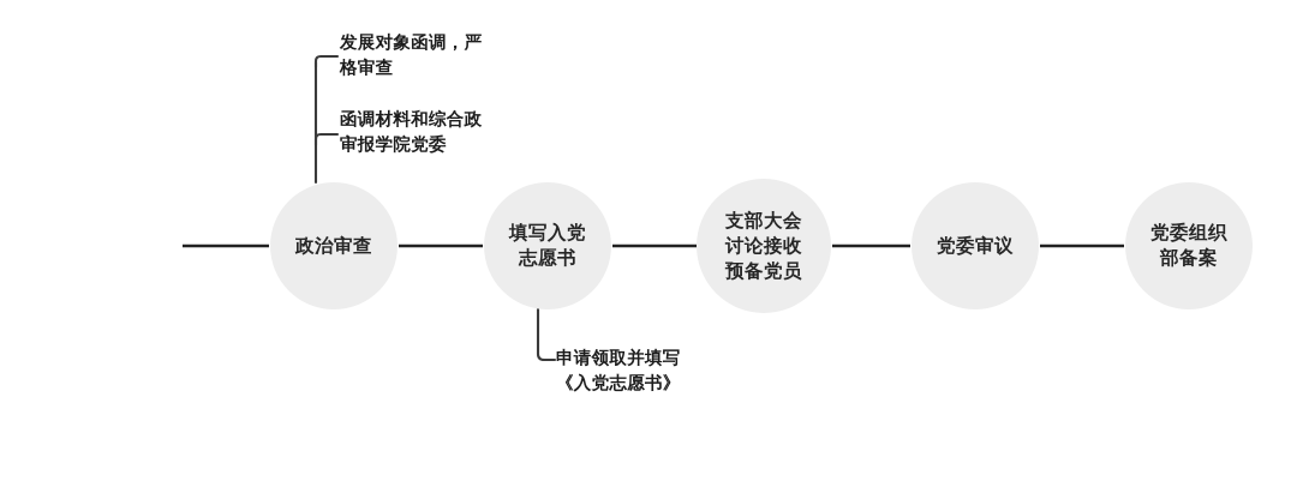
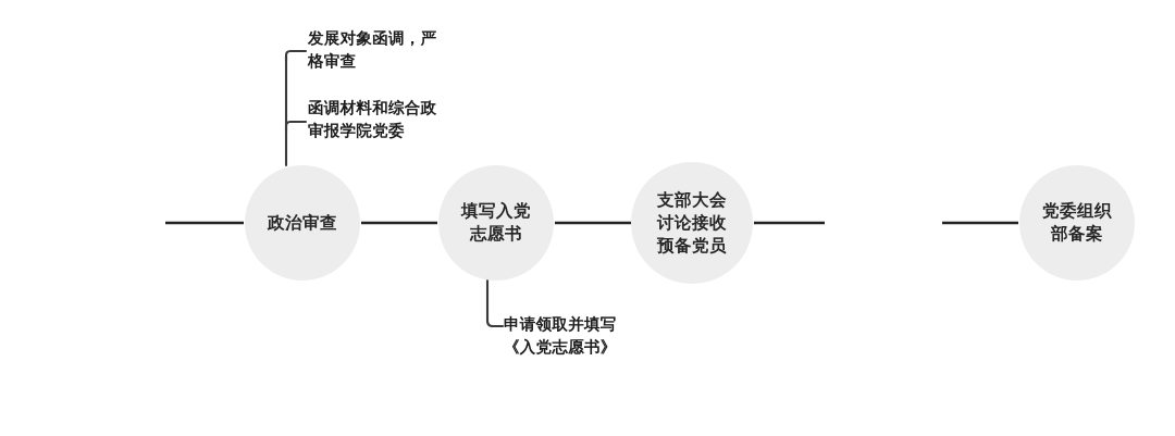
  政治审查
  填写入党
  志愿书
  支部大会
  讨论接收
  预备党员
- 党委审议
  党委组织
  部备案
  发展对象函调，严
  格审查
  函调材料和综合政
  审报学院党委
  申请领取并填写
  《入党志愿书》
